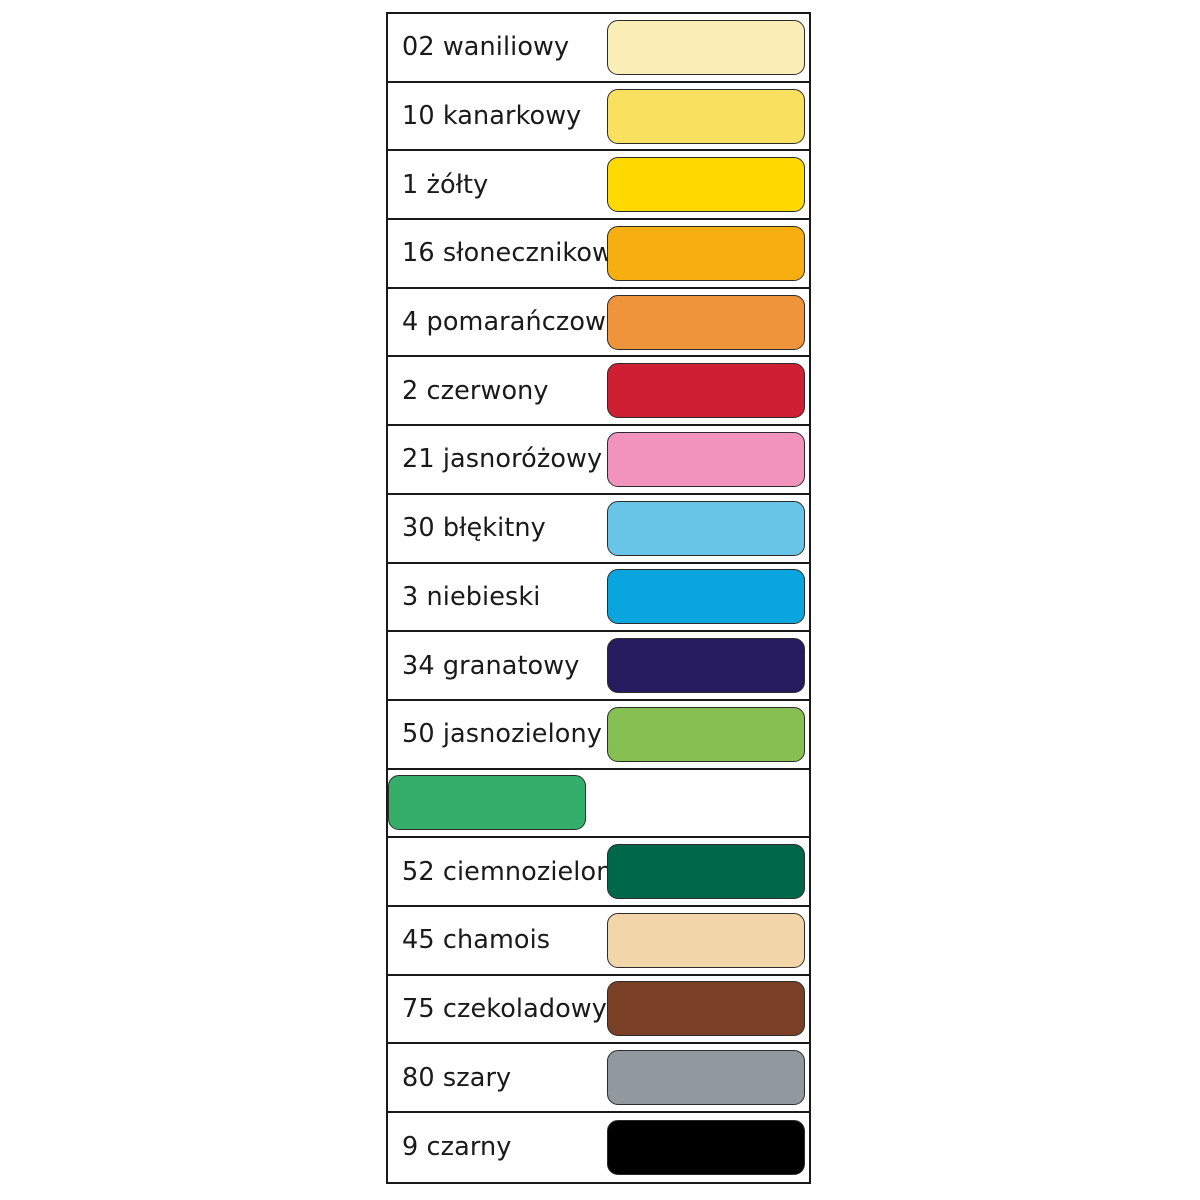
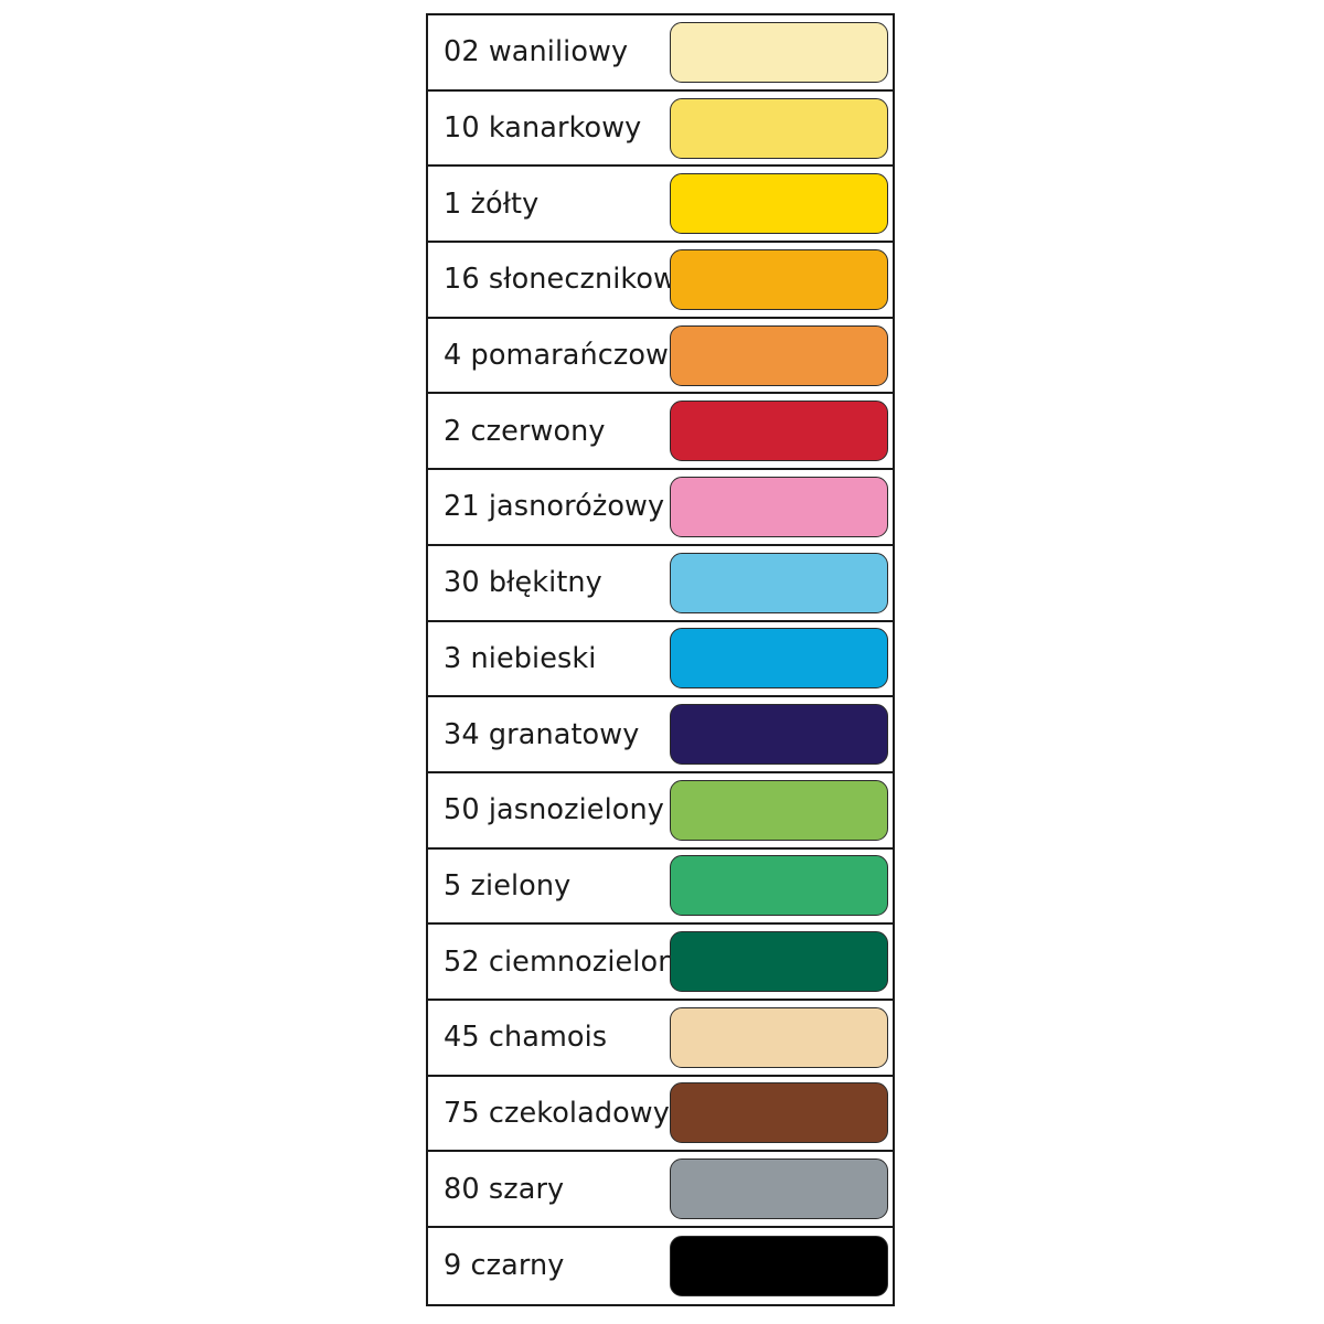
  02 waniliowy
  10 kanarkowy
  1 żółty
  16 słonecznikow
  4 pomarańczow
  2 czerwony
  21 jasnoróżowy
  30 błękitny
  3 niebieski
  34 granatowy
  50 jasnozielony
+ 5 zielony
  52 ciemnozielon
  45 chamois
  75 czekoladowy
  80 szary
  9 czarny
